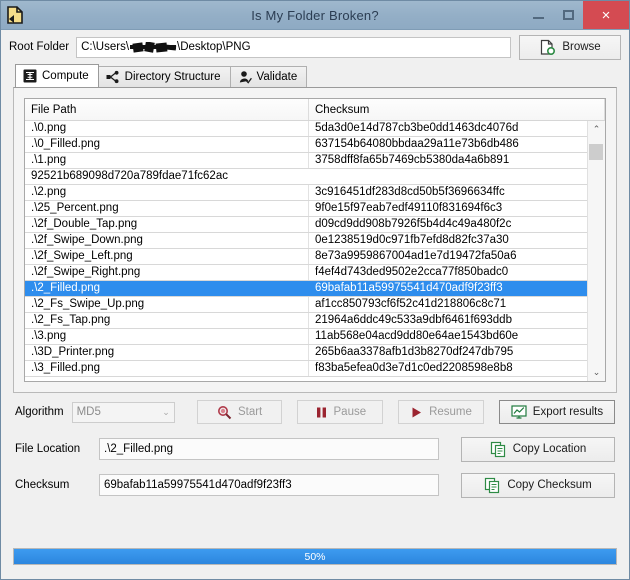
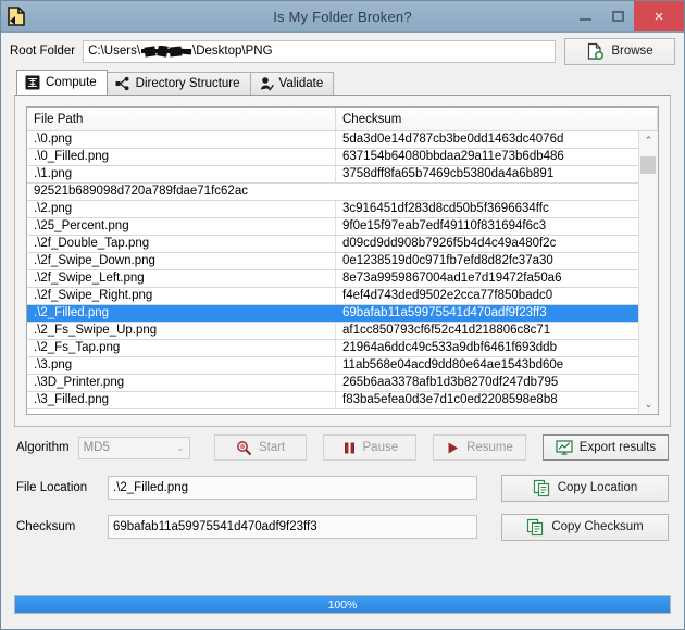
  Is My Folder Broken?
  ×
  Root Folder
  C:\Users\
  \Desktop\PNG
  Browse
  Compute
  Directory Structure
  Validate
  File Path
  Checksum
  .\0.png
  5da3d0e14d787cb3be0dd1463dc4076d
  .\0_Filled.png
  637154b64080bbdaa29a11e73b6db486
  .\1.png
  3758dff8fa65b7469cb5380da4a6b891
  92521b689098d720a789fdae71fc62ac
  .\2.png
  3c916451df283d8cd50b5f3696634ffc
  .\25_Percent.png
  9f0e15f97eab7edf49110f831694f6c3
  .\2f_Double_Tap.png
  d09cd9dd908b7926f5b4d4c49a480f2c
  .\2f_Swipe_Down.png
  0e1238519d0c971fb7efd8d82fc37a30
  .\2f_Swipe_Left.png
  8e73a9959867004ad1e7d19472fa50a6
  .\2f_Swipe_Right.png
  f4ef4d743ded9502e2cca77f850badc0
  .\2_Filled.png
  69bafab11a59975541d470adf9f23ff3
  .\2_Fs_Swipe_Up.png
  af1cc850793cf6f52c41d218806c8c71
  .\2_Fs_Tap.png
  21964a6ddc49c533a9dbf6461f693ddb
  .\3.png
  11ab568e04acd9dd80e64ae1543bd60e
  .\3D_Printer.png
  265b6aa3378afb1d3b8270df247db795
  .\3_Filled.png
  f83ba5efea0d3e7d1c0ed2208598e8b8
  ⌃
  ⌄
  Algorithm
  MD5
  ⌄
  Start
  Pause
  Resume
  Export results
  File Location
  .\2_Filled.png
  Copy Location
  Checksum
  69bafab11a59975541d470adf9f23ff3
  Copy Checksum
- 50%
+ 100%
